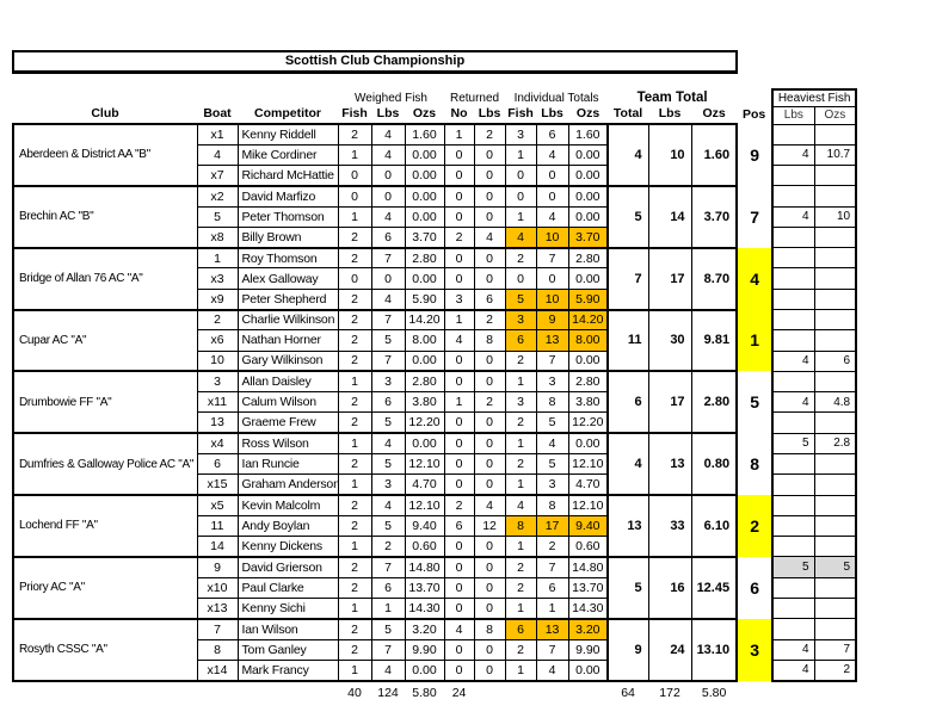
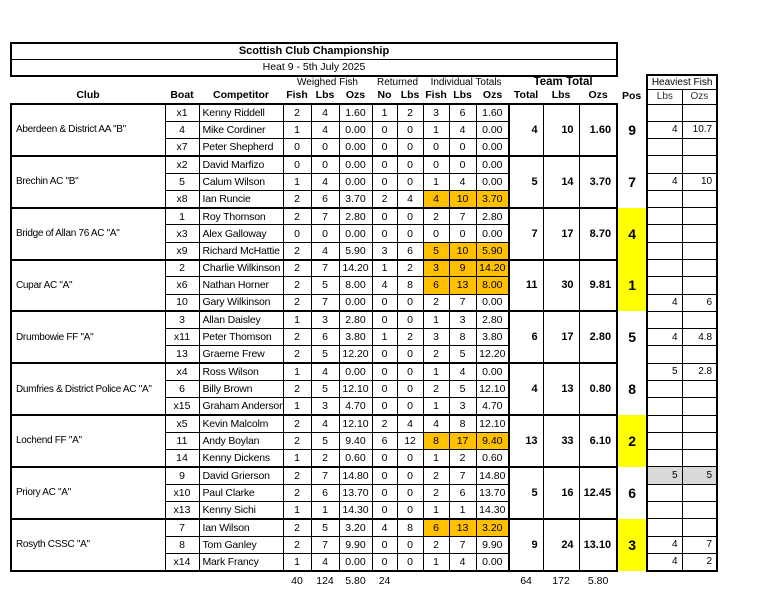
  Scottish Club Championship
+ Heat 9 - 5th July 2025
  	Weighed Fish	Returned	Individual Totals	Team Total		Heaviest Fish
  Club	Boat	Competitor	Fish	Lbs	Ozs	No	Lbs	Fish	Lbs	Ozs	Total	Lbs	Ozs	Pos	Lbs	Ozs
  Aberdeen & District AA "B"	x1	Kenny Riddell	2	4	1.60	1	2	3	6	1.60	4	10	1.60	9
  4	Mike Cordiner	1	4	0.00	0	0	1	4	0.00	4	10.7
- x7	Richard McHattie	0	0	0.00	0	0	0	0	0.00
+ x7	Peter Shepherd	0	0	0.00	0	0	0	0	0.00
  Brechin AC "B"	x2	David Marfizo	0	0	0.00	0	0	0	0	0.00	5	14	3.70	7
- 5	Peter Thomson	1	4	0.00	0	0	1	4	0.00	4	10
+ 5	Calum Wilson	1	4	0.00	0	0	1	4	0.00	4	10
- x8	Billy Brown	2	6	3.70	2	4	4	10	3.70
+ x8	Ian Runcie	2	6	3.70	2	4	4	10	3.70
  Bridge of Allan 76 AC "A"	1	Roy Thomson	2	7	2.80	0	0	2	7	2.80	7	17	8.70	4
  x3	Alex Galloway	0	0	0.00	0	0	0	0	0.00
- x9	Peter Shepherd	2	4	5.90	3	6	5	10	5.90
+ x9	Richard McHattie	2	4	5.90	3	6	5	10	5.90
  Cupar AC "A"	2	Charlie Wilkinson	2	7	14.20	1	2	3	9	14.20	11	30	9.81	1
  x6	Nathan Horner	2	5	8.00	4	8	6	13	8.00
  10	Gary Wilkinson	2	7	0.00	0	0	2	7	0.00	4	6
  Drumbowie FF "A"	3	Allan Daisley	1	3	2.80	0	0	1	3	2.80	6	17	2.80	5
- x11	Calum Wilson	2	6	3.80	1	2	3	8	3.80	4	4.8
+ x11	Peter Thomson	2	6	3.80	1	2	3	8	3.80	4	4.8
  13	Graeme Frew	2	5	12.20	0	0	2	5	12.20
- Dumfries & Galloway Police AC "A"	x4	Ross Wilson	1	4	0.00	0	0	1	4	0.00	4	13	0.80	8	5	2.8
+ Dumfries & District Police AC "A"	x4	Ross Wilson	1	4	0.00	0	0	1	4	0.00	4	13	0.80	8	5	2.8
- 6	Ian Runcie	2	5	12.10	0	0	2	5	12.10
+ 6	Billy Brown	2	5	12.10	0	0	2	5	12.10
  x15	Graham Anderson	1	3	4.70	0	0	1	3	4.70
  Lochend FF "A"	x5	Kevin Malcolm	2	4	12.10	2	4	4	8	12.10	13	33	6.10	2
  11	Andy Boylan	2	5	9.40	6	12	8	17	9.40
  14	Kenny Dickens	1	2	0.60	0	0	1	2	0.60
  Priory AC "A"	9	David Grierson	2	7	14.80	0	0	2	7	14.80	5	16	12.45	6	5	5
  x10	Paul Clarke	2	6	13.70	0	0	2	6	13.70
  x13	Kenny Sichi	1	1	14.30	0	0	1	1	14.30
  Rosyth CSSC "A"	7	Ian Wilson	2	5	3.20	4	8	6	13	3.20	9	24	13.10	3
  8	Tom Ganley	2	7	9.90	0	0	2	7	9.90	4	7
  x14	Mark Francy	1	4	0.00	0	0	1	4	0.00	4	2
  	40	124	5.80	24			64	172	5.80
